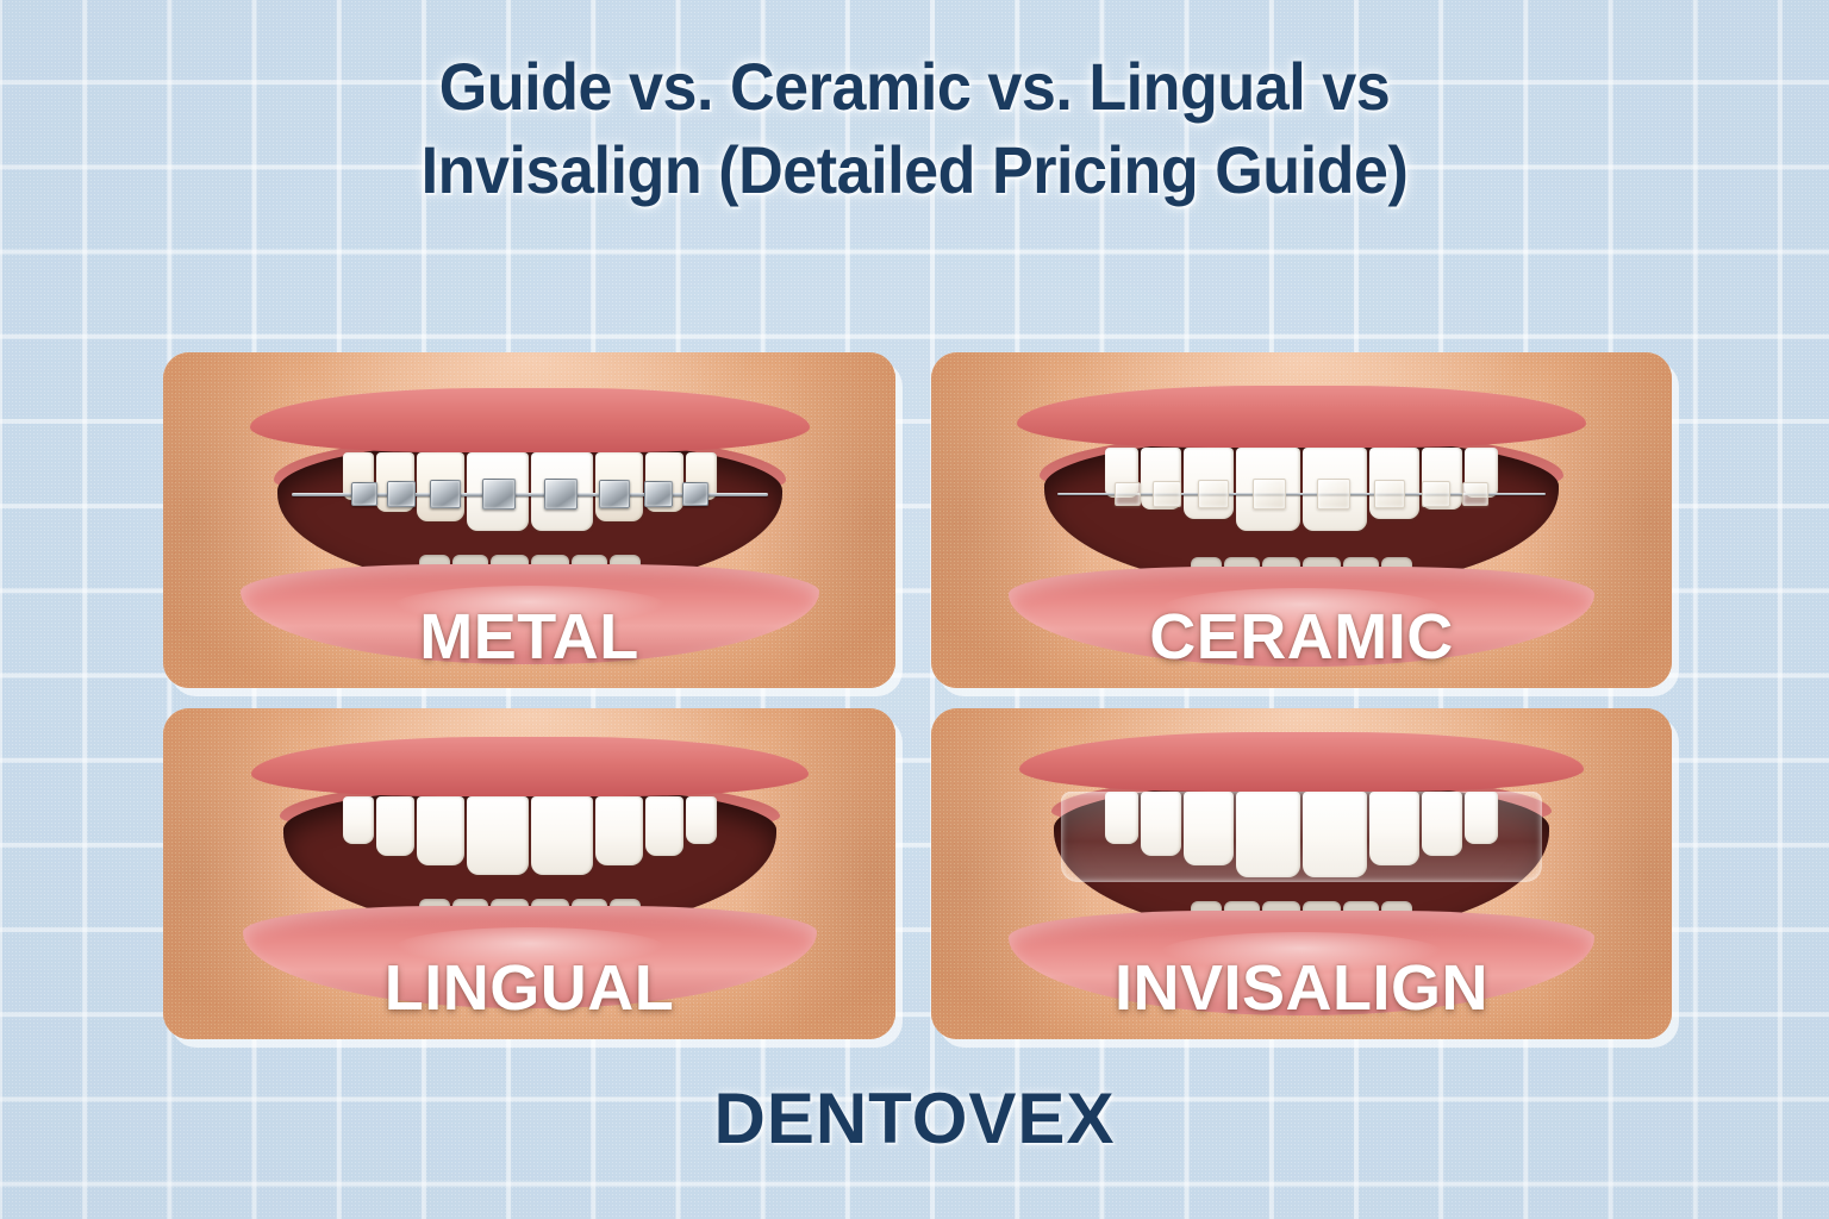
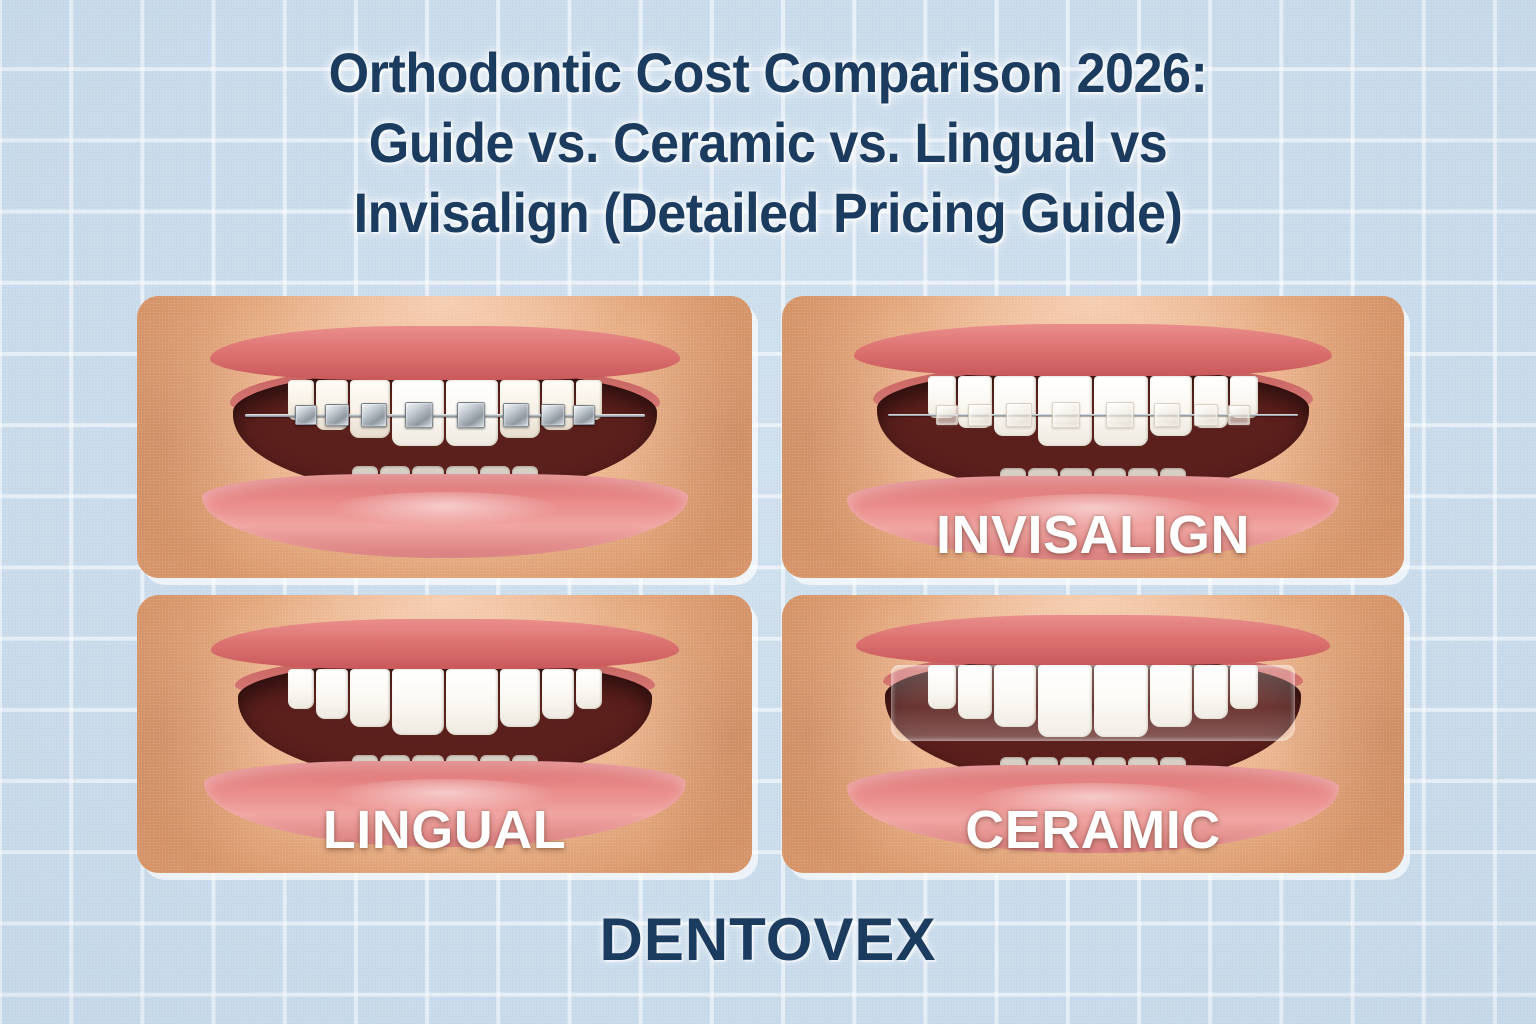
+ Orthodontic Cost Comparison 2026:
  Guide vs. Ceramic vs. Lingual vs
  Invisalign (Detailed Pricing Guide)
- METAL
- CERAMIC
+ INVISALIGN
  LINGUAL
- INVISALIGN
+ CERAMIC
  DENTOVEX
